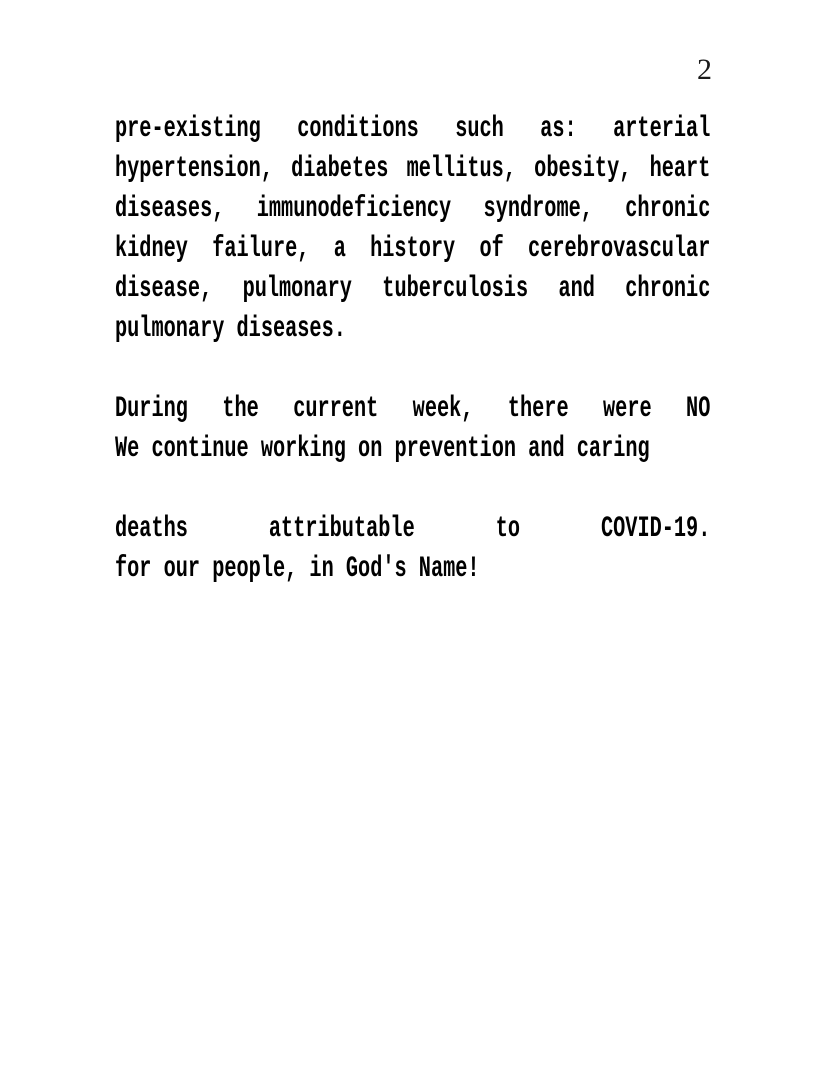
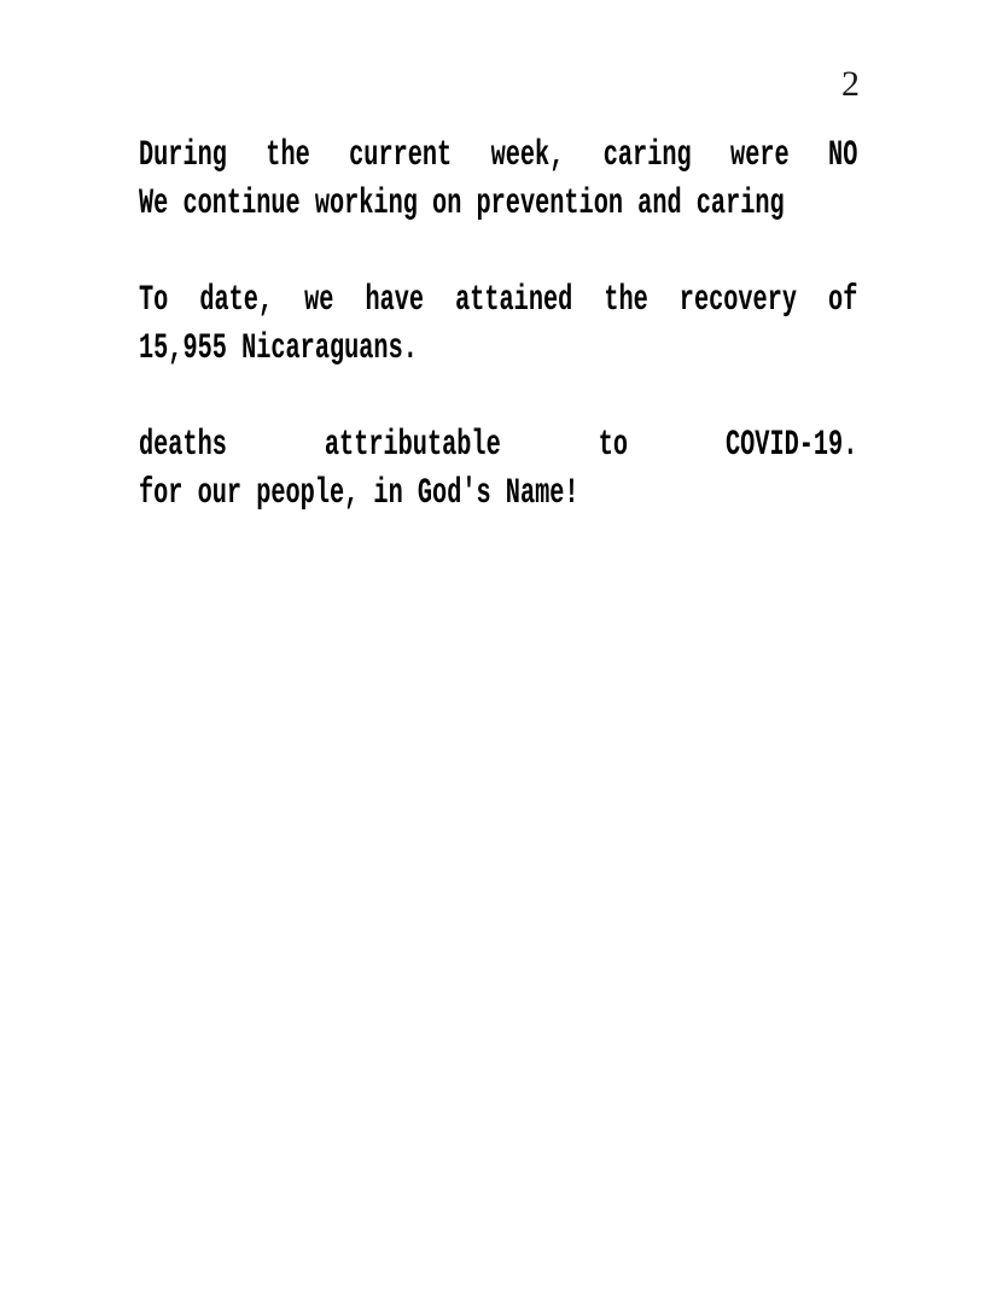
  2
- pre-existing conditions such as: arterial
- hypertension, diabetes mellitus, obesity, heart
- diseases, immunodeficiency syndrome, chronic
- kidney failure, a history of cerebrovascular
- disease, pulmonary tuberculosis and chronic
- pulmonary diseases.
- During the current week, there were NO
+ During the current week, caring were NO
  We continue working on prevention and caring
+ To date, we have attained the recovery of
+ 15,955 Nicaraguans.
  deaths attributable to COVID-19.
  for our people, in God's Name!
